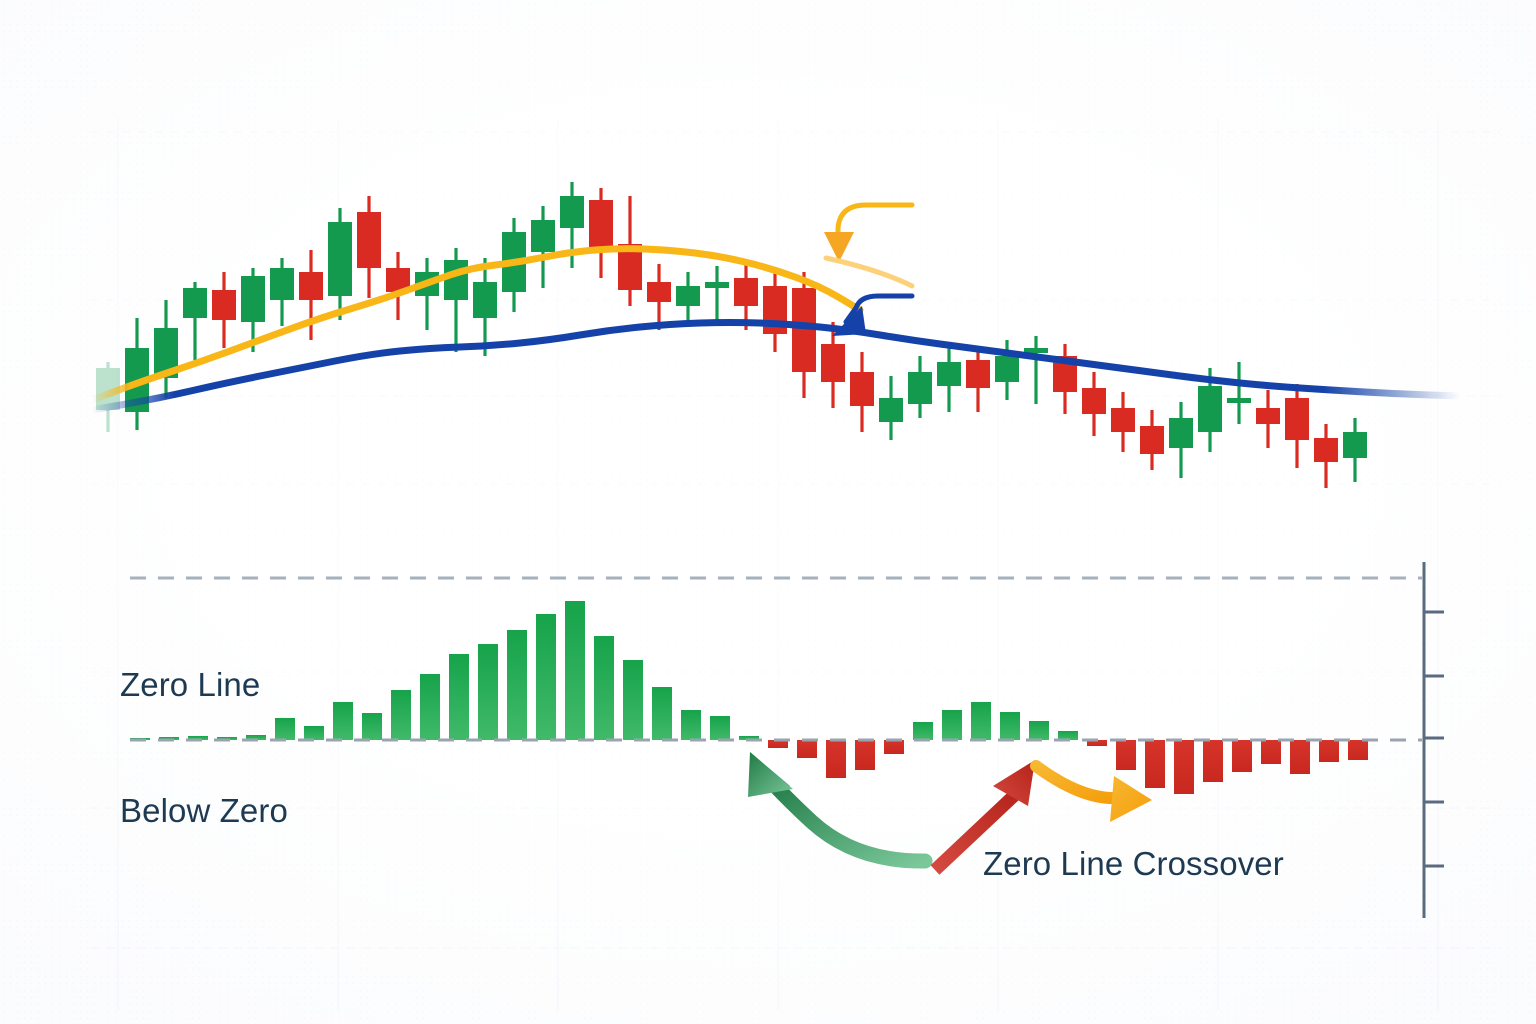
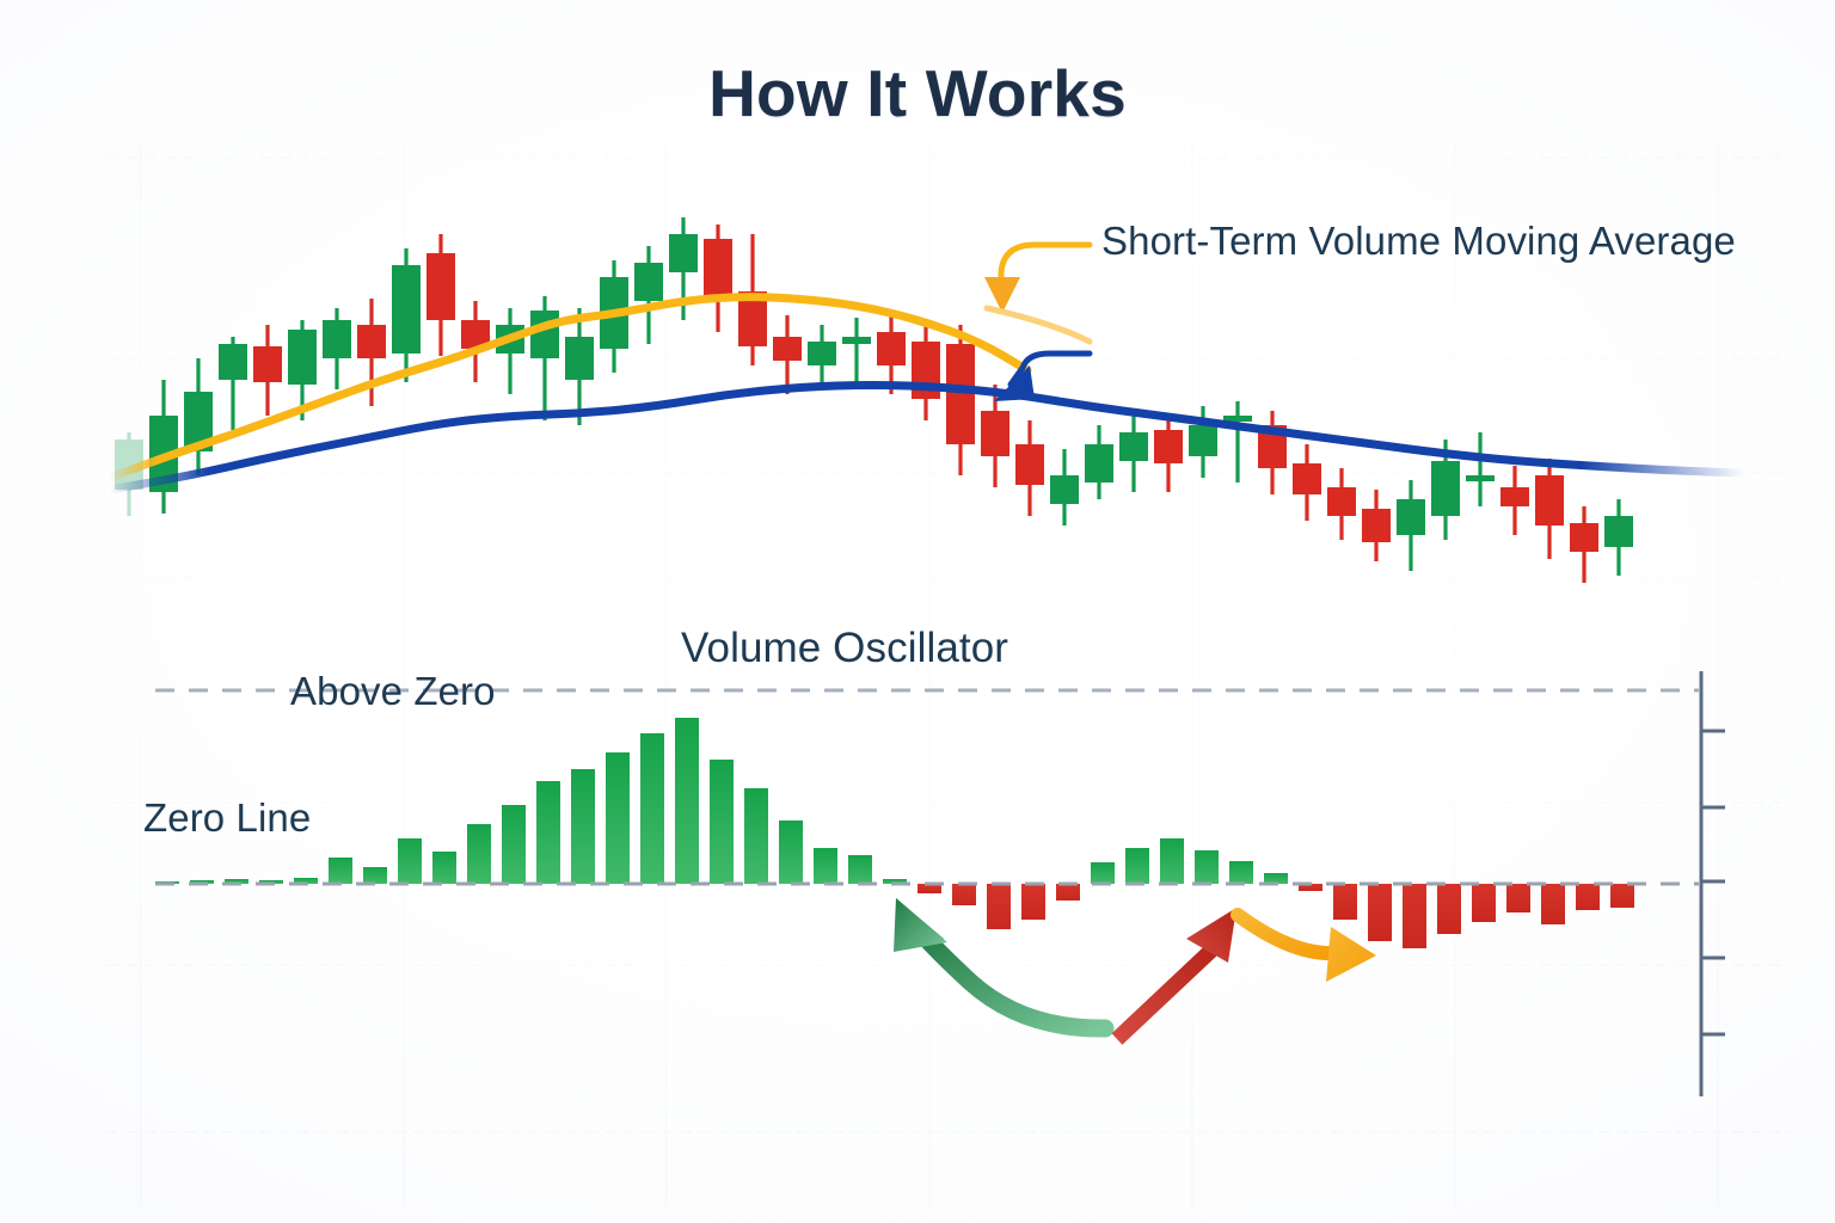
+ How It Works
+ Short-Term Volume Moving Average
+ Volume Oscillator
+ Above Zero
  Zero Line
- Below Zero
- Zero Line Crossover
